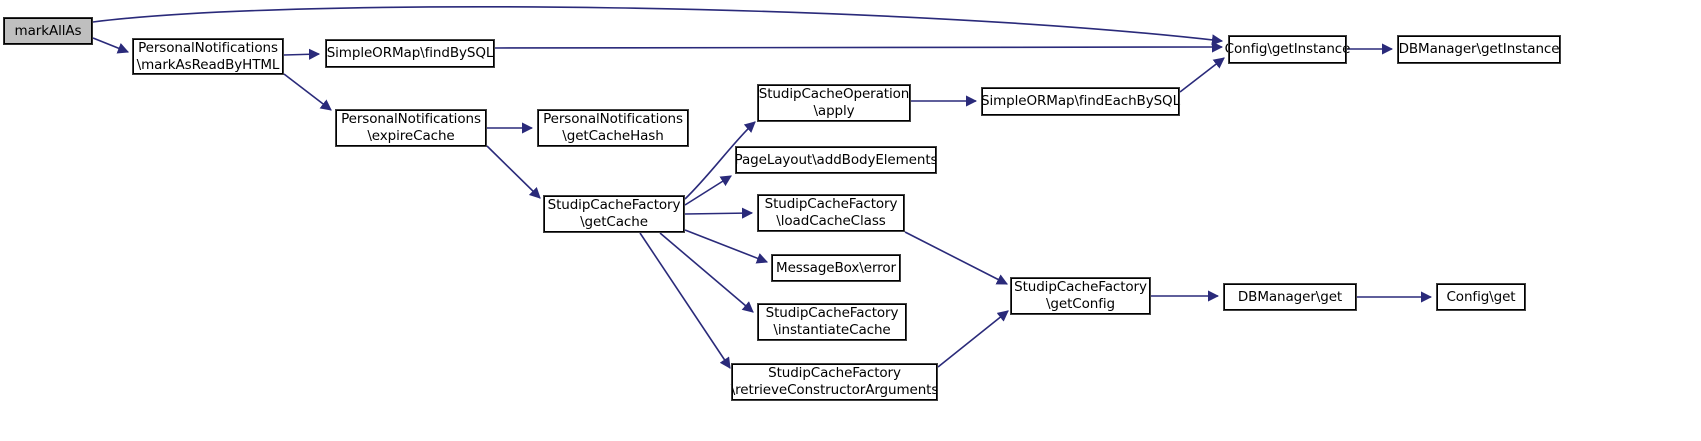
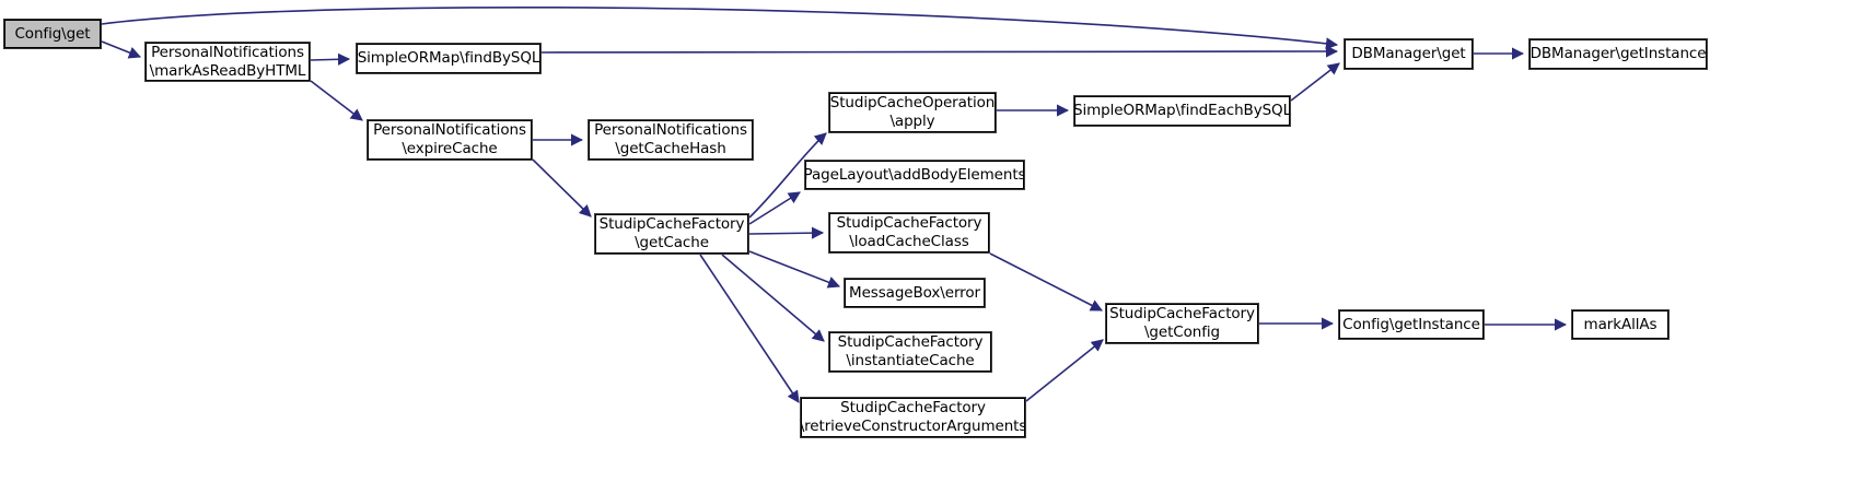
- markAllAs
+ Config\get
  PersonalNotifications
  \markAsReadByHTML
  SimpleORMap\findBySQL
  PersonalNotifications
  \expireCache
  PersonalNotifications
  \getCacheHash
  StudipCacheFactory
  \getCache
  StudipCacheOperation
  \apply
  SimpleORMap\findEachBySQL
  PageLayout\addBodyElements
  StudipCacheFactory
  \loadCacheClass
  MessageBox\error
  StudipCacheFactory
  \instantiateCache
  StudipCacheFactory
  \retrieveConstructorArguments
  StudipCacheFactory
  \getConfig
- Config\getInstance
+ DBManager\get
  DBManager\getInstance
- DBManager\get
+ Config\getInstance
- Config\get
+ markAllAs
